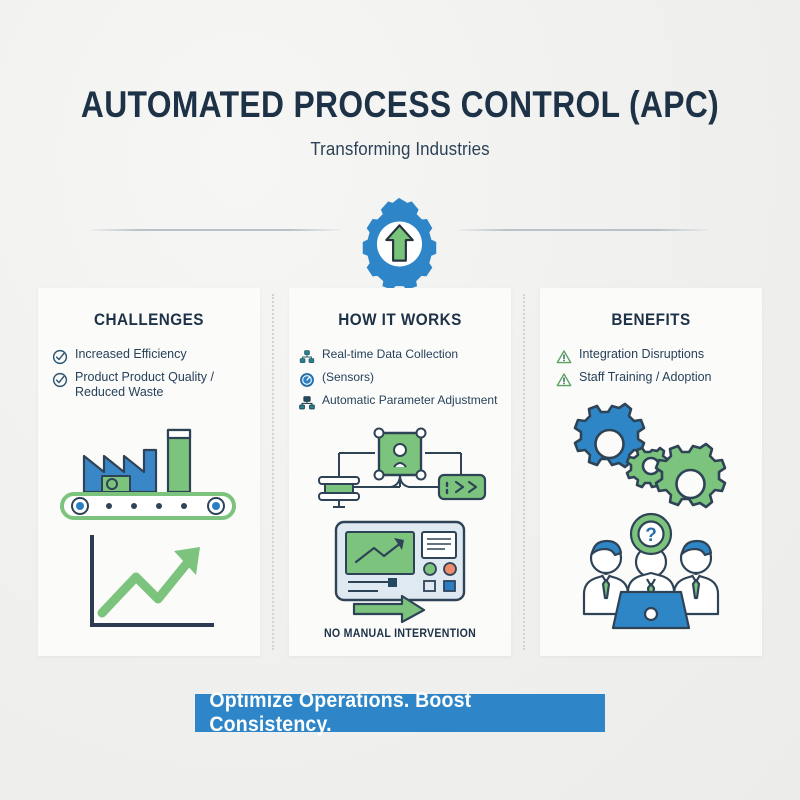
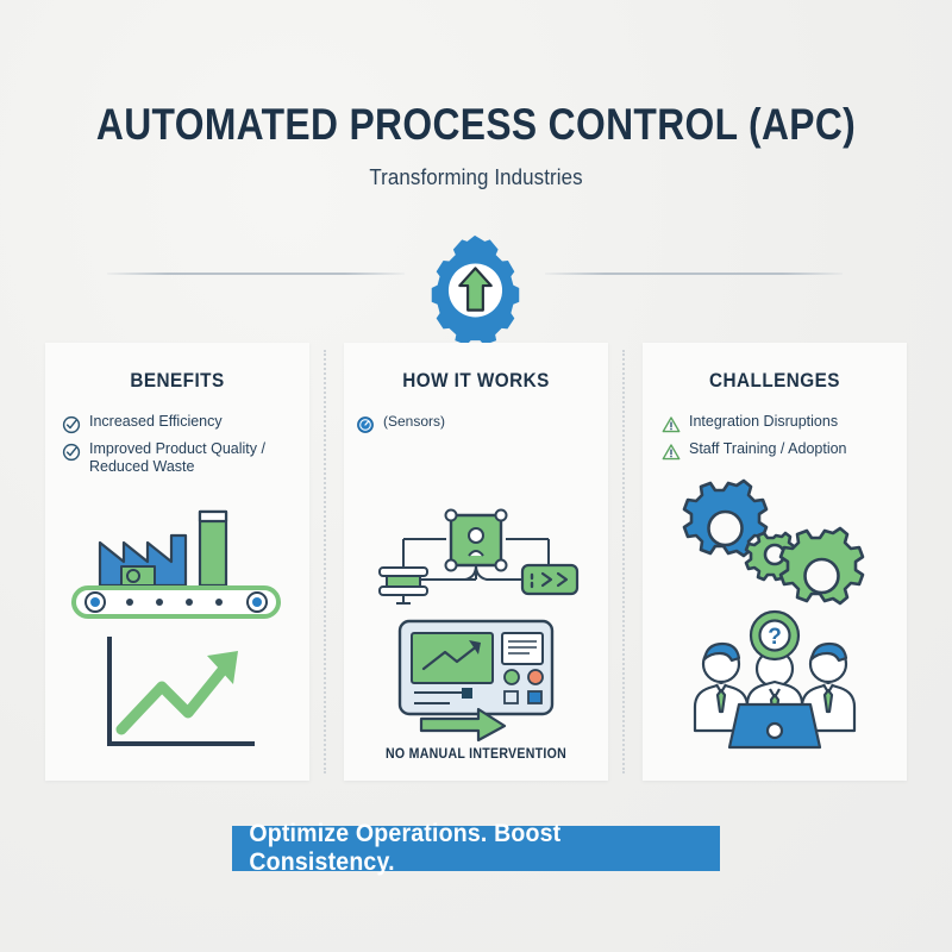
  AUTOMATED PROCESS CONTROL (APC)
  Transforming Industries
- CHALLENGES
+ BENEFITS
  Increased Efficiency
- Product Product Quality / Reduced Waste
+ Improved Product Quality / Reduced Waste
  HOW IT WORKS
- Real-time Data Collection
  (Sensors)
- Automatic Parameter Adjustment
  NO MANUAL INTERVENTION
- BENEFITS
+ CHALLENGES
  Integration Disruptions
  Staff Training / Adoption
  ?
  Optimize Operations. Boost Consistency.
